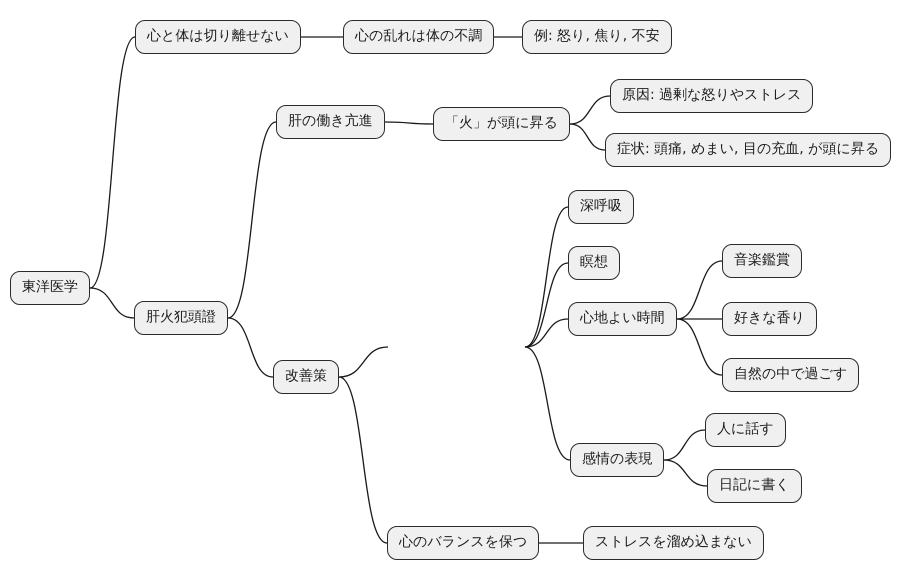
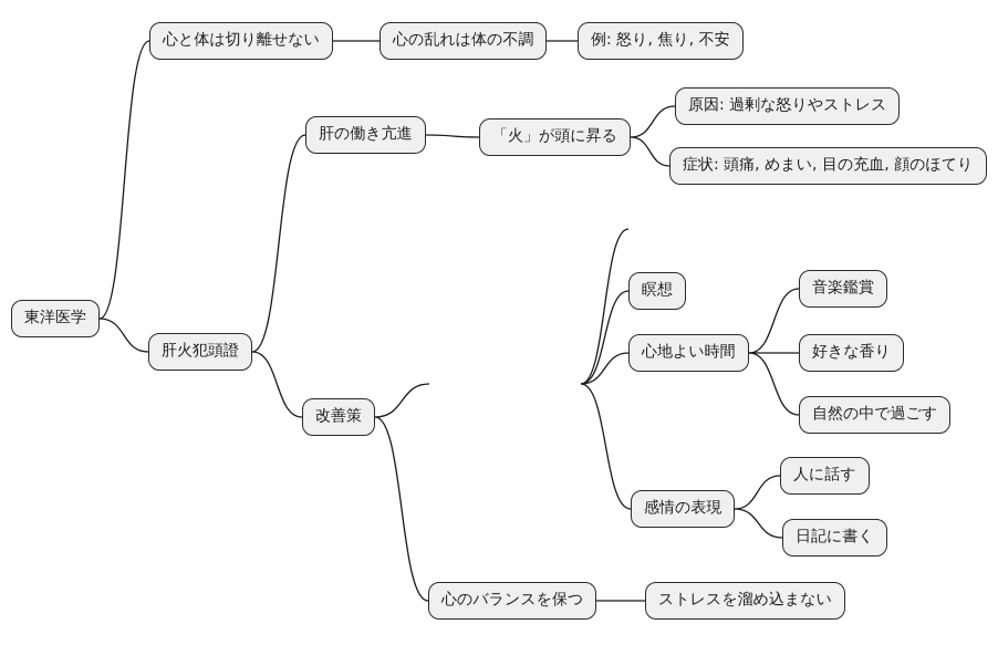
  東洋医学
  心と体は切り離せない
  心の乱れは体の不調
  例: 怒り, 焦り, 不安
  肝の働き亢進
  「火」が頭に昇る
  原因: 過剰な怒りやストレス
- 症状: 頭痛, めまい, 目の充血, が頭に昇る
+ 症状: 頭痛, めまい, 目の充血, 顔のほてり
  肝火犯頭證
  改善策
- 深呼吸
  瞑想
  心地よい時間
  音楽鑑賞
  好きな香り
  自然の中で過ごす
  感情の表現
  人に話す
  日記に書く
  心のバランスを保つ
  ストレスを溜め込まない
